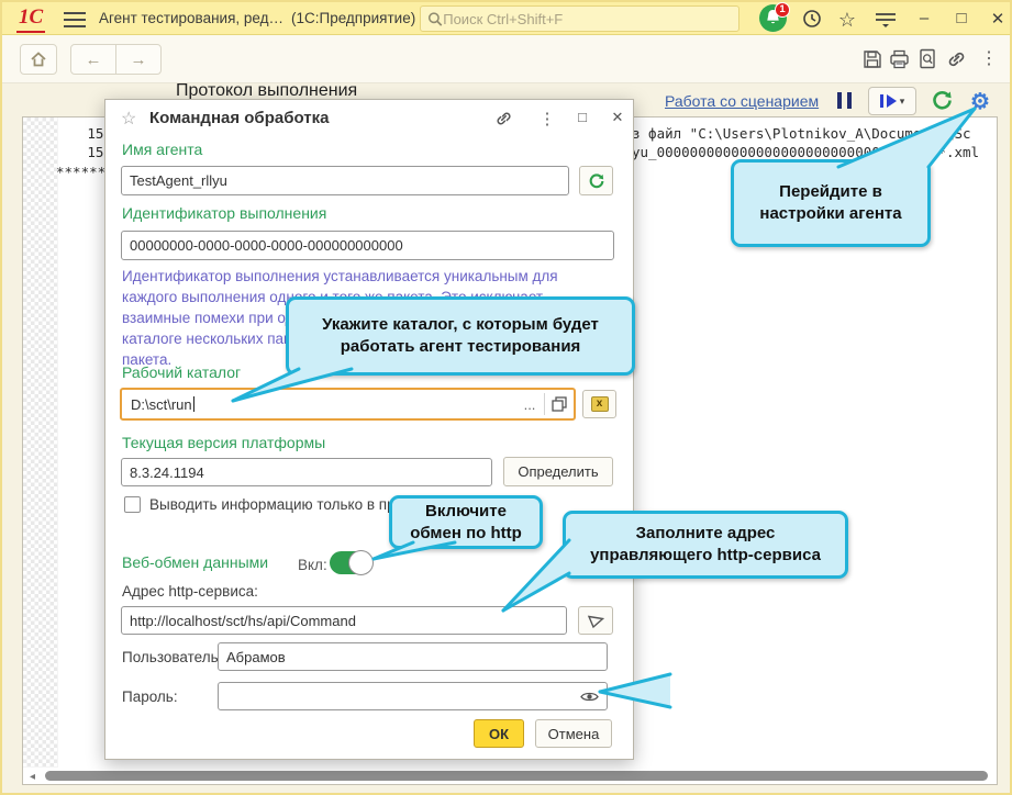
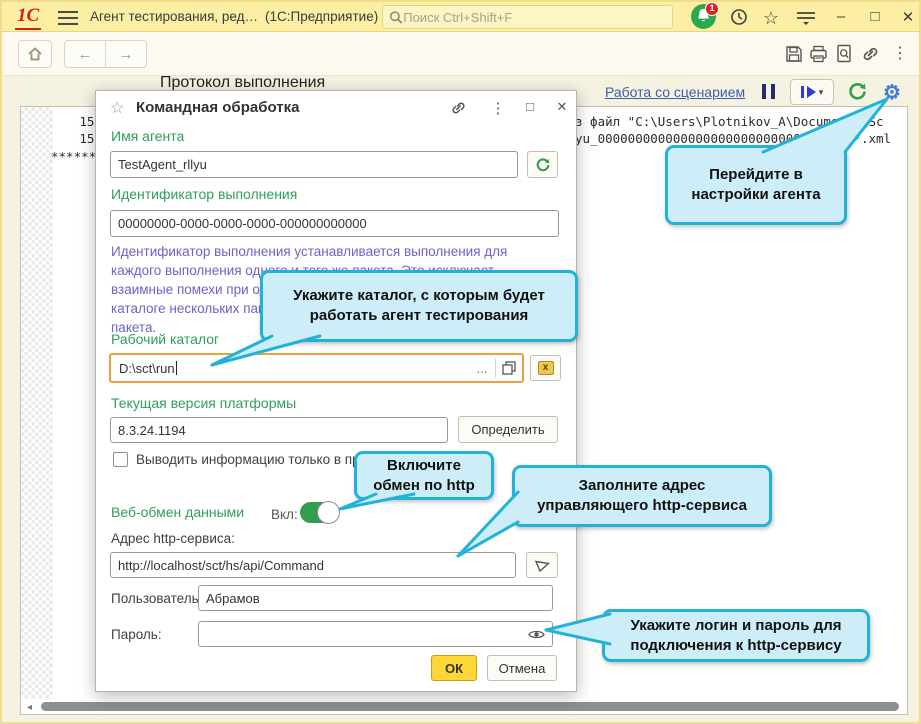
  1С
  Агент тестирования, ред…
  (1С:Предприятие)
  Поиск Ctrl+Shift+F
  1
  ☆
  –
  □
  ✕
  ←
  →
  Протокол выполнения
  ⋮
  Работа со сценарием
  ▾
  ⚙
  ******
  з файл "C:\Users\Plotnikov_A\DocumSc
  yu_00000000000000000000000000.xml
  ◂
  ☆
  Командная обработка
  ⋮
  □
  ✕
  Имя агента
  TestAgent_rllyu
  Идентификатор выполнения
  00000000-0000-0000-0000-000000000000
- Идентификатор выполнения устанавливается уникальным для
+ Идентификатор выполнения устанавливается выполнения для
  взаимные помехи при о
  каталоге нескольких па
  пакета.
  Рабочий каталог
  D:\sct\run
  ...
  x
  Текущая версия платформы
  8.3.24.1194
  Определить
  Выводить информацию только в п
  Веб-обмен данными
  Вкл:
  Адрес http-сервиса:
  http://localhost/sct/hs/api/Command
  Пользователь
  Абрамов
  Пароль:
  ОК
  Отмена
  Перейдите в настройки агента
  Укажите каталог, с которым будет работать агент тестирования
  Включите обмен по http
  Заполните адрес управляющего http-сервиса
+ Укажите логин и пароль для подключения к http-сервису
